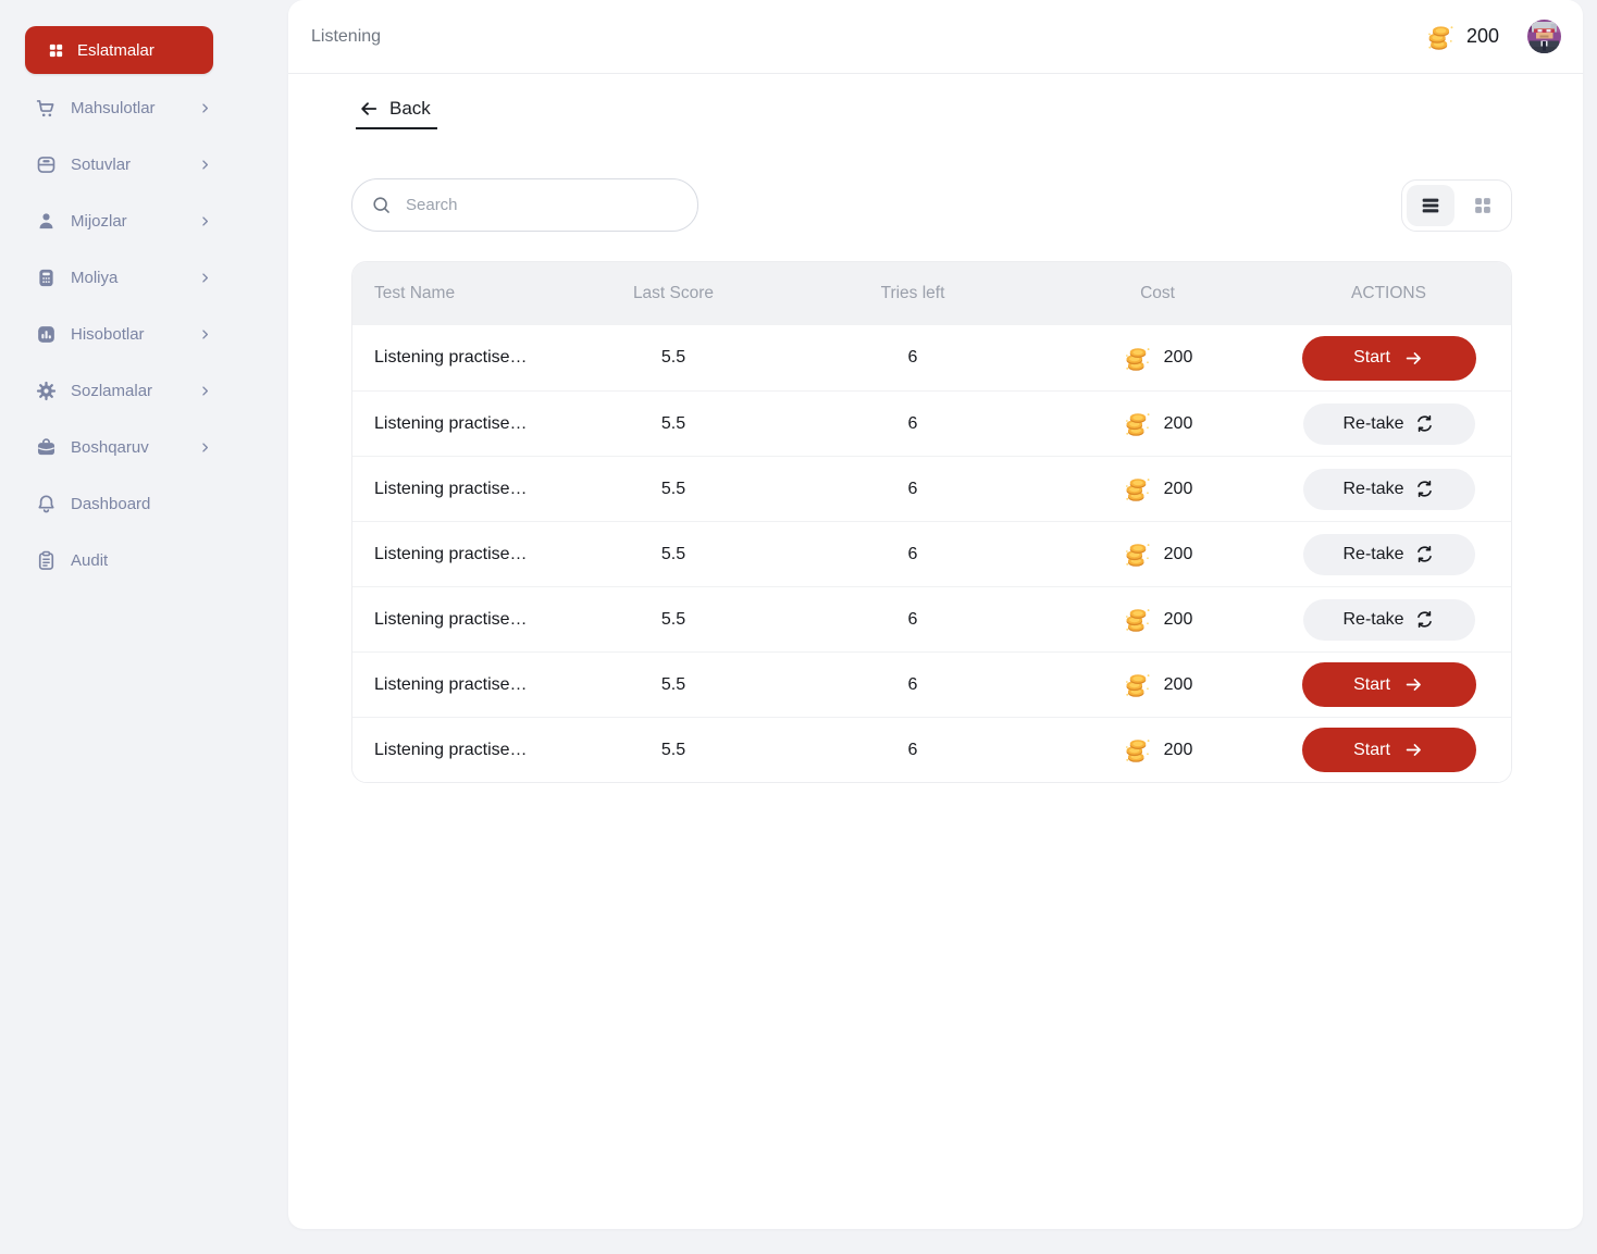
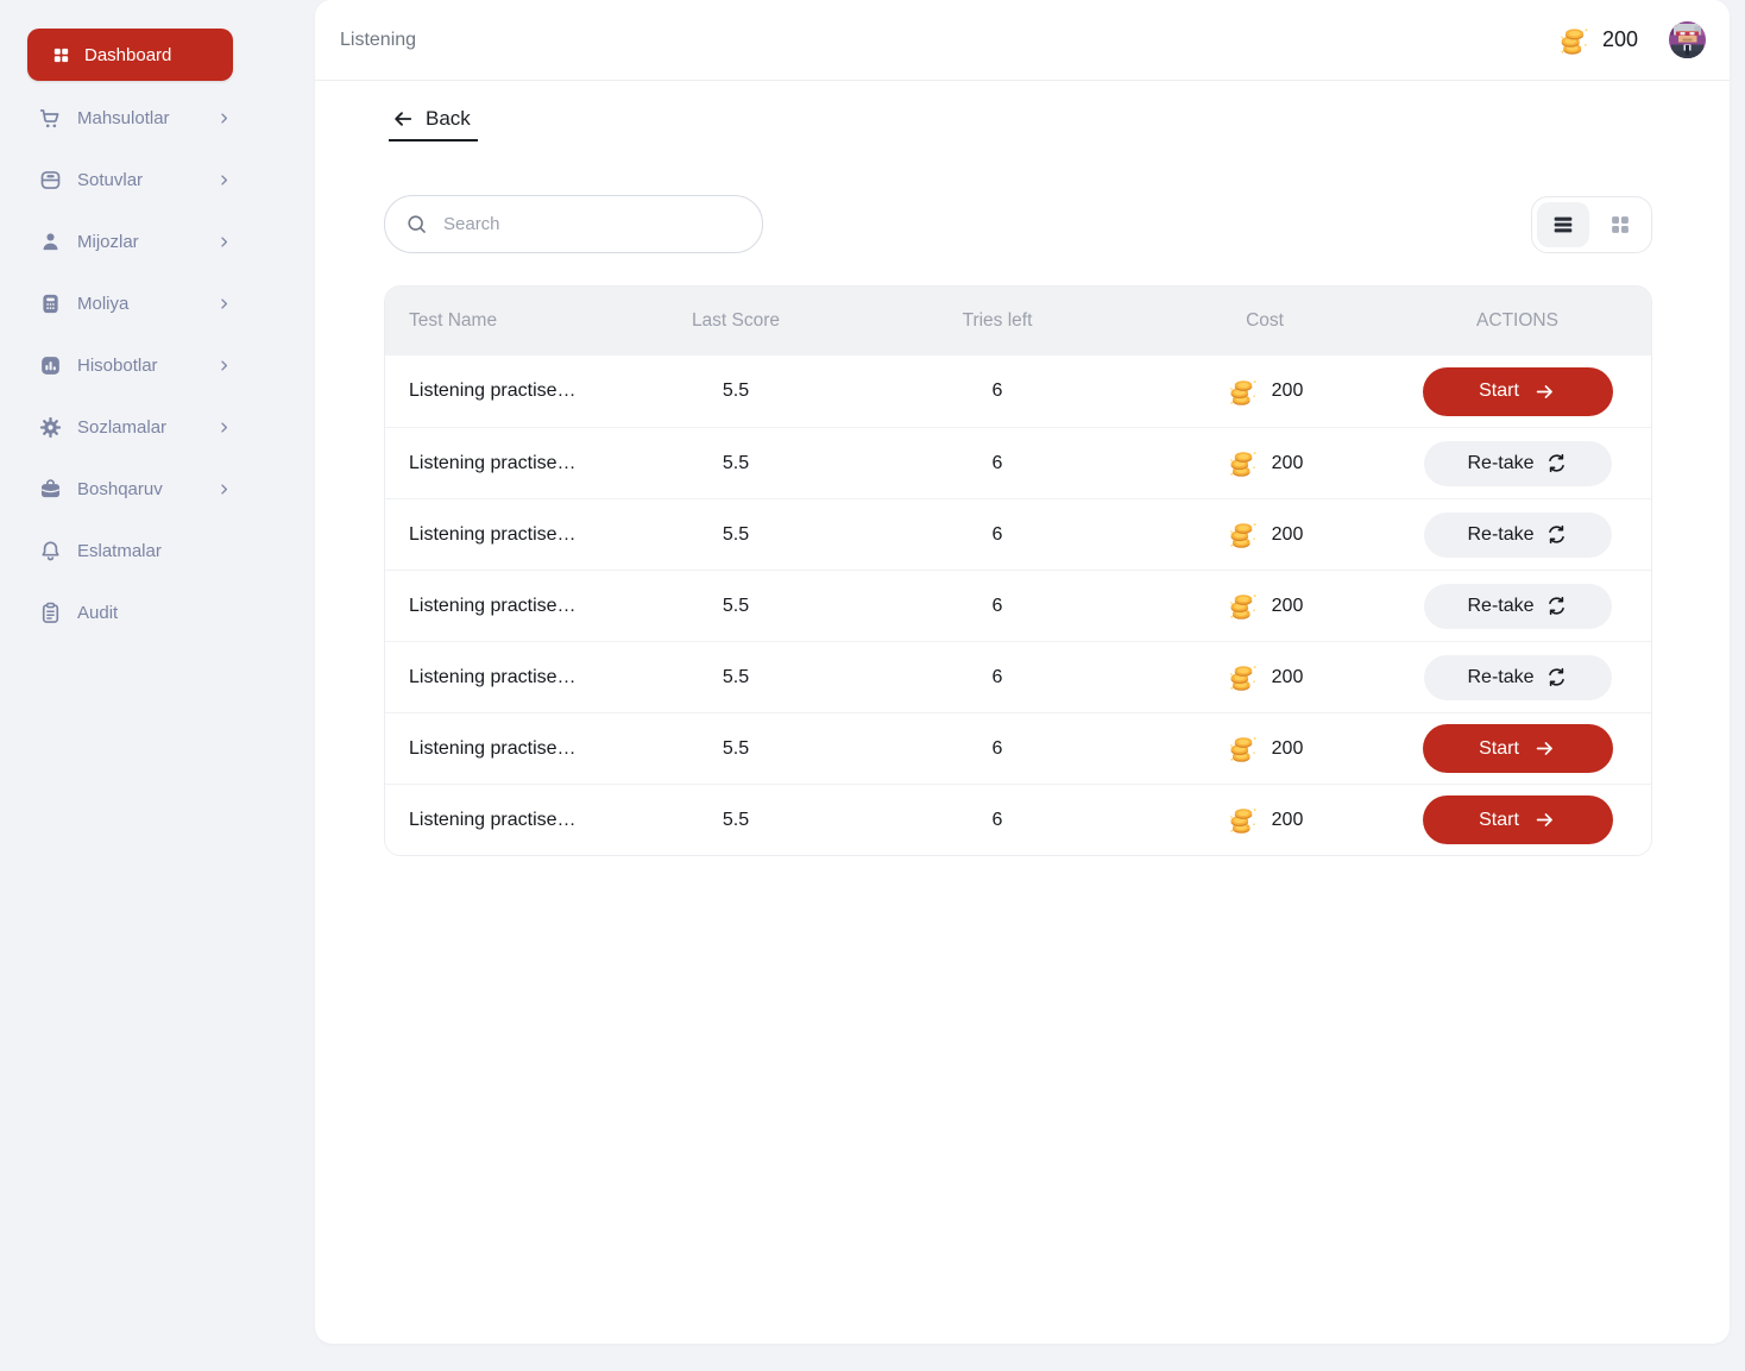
- Eslatmalar
+ Dashboard
  Mahsulotlar
  Sotuvlar
  Mijozlar
  Moliya
  Hisobotlar
  Sozlamalar
  Boshqaruv
- Dashboard
+ Eslatmalar
  Audit
  Listening
  200
  Back
  Search
  Test Name
  Last Score
  Tries left
  Cost
  ACTIONS
  Listening practise…
  5.5
  6
  200
  Start
  Listening practise…
  5.5
  6
  200
  Re-take
  Listening practise…
  5.5
  6
  200
  Re-take
  Listening practise…
  5.5
  6
  200
  Re-take
  Listening practise…
  5.5
  6
  200
  Re-take
  Listening practise…
  5.5
  6
  200
  Start
  Listening practise…
  5.5
  6
  200
  Start
